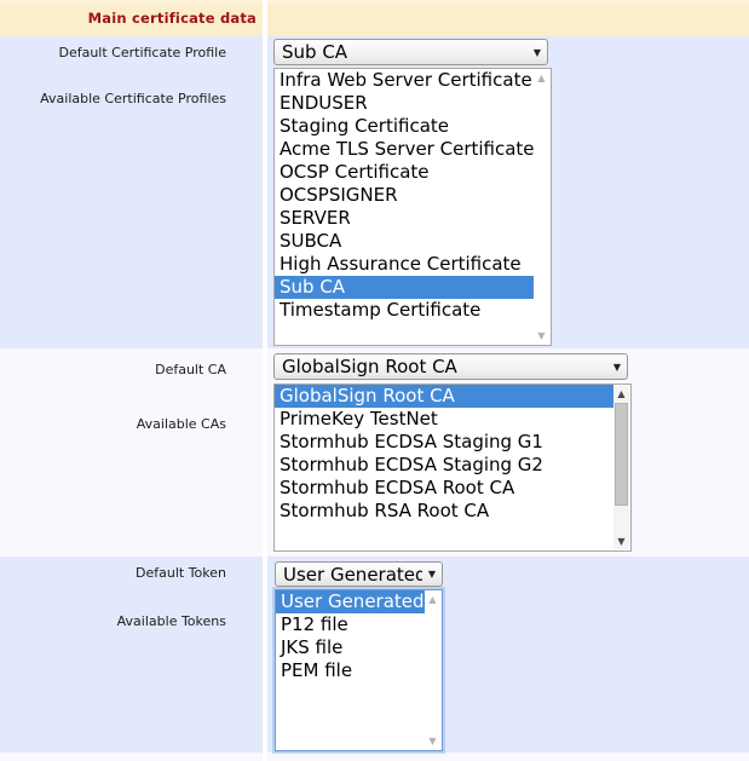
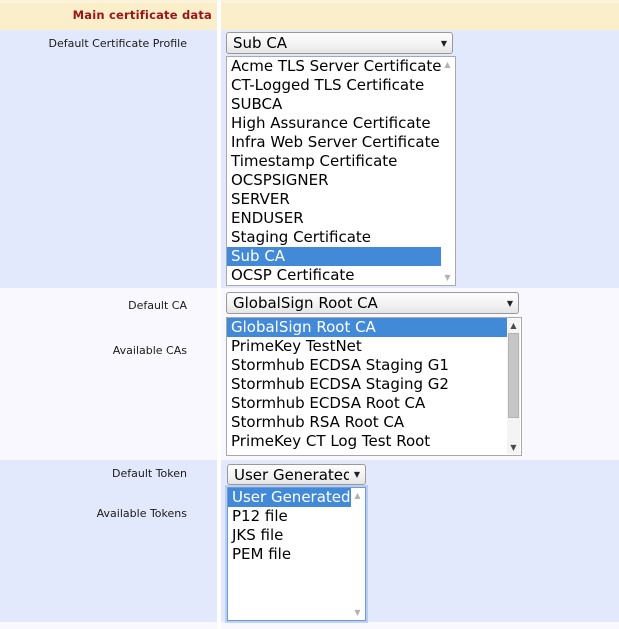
  Main certificate data
  Default Certificate Profile
- Available Certificate Profiles
  Default CA
  Available CAs
  Default Token
  Available Tokens
  Sub CA
  ▼
- Infra Web Server Certificate
+ Acme TLS Server Certificate
+ CT-Logged TLS Certificate
- ENDUSER
+ SUBCA
- Staging Certificate
+ High Assurance Certificate
- Acme TLS Server Certificate
+ Infra Web Server Certificate
- OCSP Certificate
+ Timestamp Certificate
  OCSPSIGNER
  SERVER
- SUBCA
+ ENDUSER
- High Assurance Certificate
+ Staging Certificate
  Sub CA
- Timestamp Certificate
+ OCSP Certificate
  ▲
  ▼
  GlobalSign Root CA
  ▼
  GlobalSign Root CA
  PrimeKey TestNet
  Stormhub ECDSA Staging G1
  Stormhub ECDSA Staging G2
  Stormhub ECDSA Root CA
  Stormhub RSA Root CA
+ PrimeKey CT Log Test Root
  ▲
  ▼
  User Generated
  ▼
  User Generated
  P12 file
  JKS file
  PEM file
  ▲
  ▼
